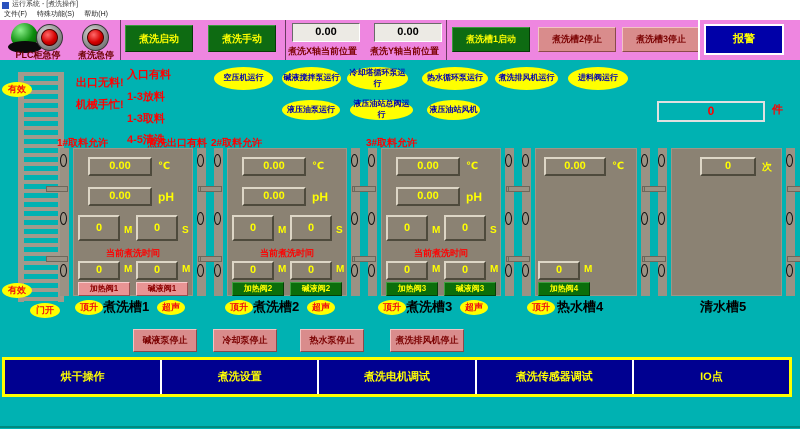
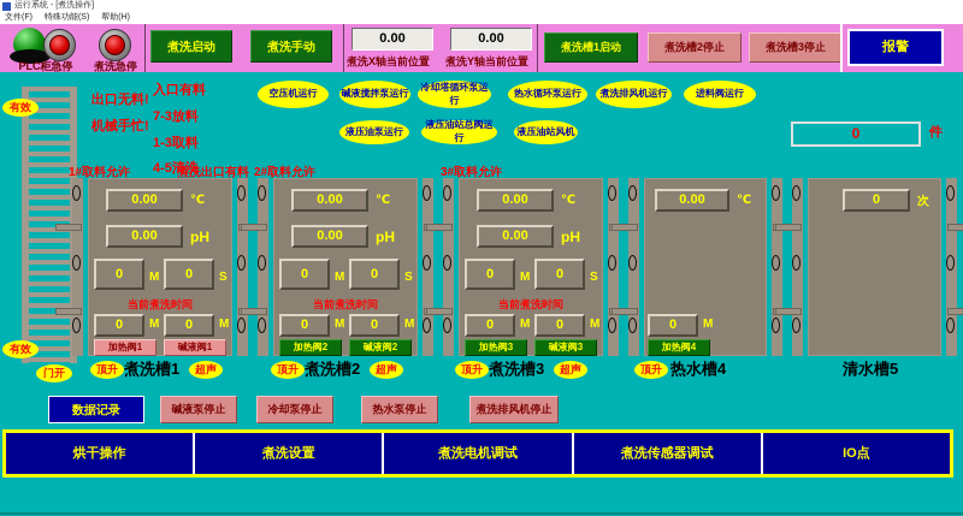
  PLC柜急停
  煮洗急停
  煮洗启动
  煮洗手动
  0.00
  0.00
  煮洗X轴当前位置
  煮洗Y轴当前位置
  煮洗槽1启动
  煮洗槽2停止
  煮洗槽3停止
  报警
  有效
  有效
  门开
  出口无料!
  机械手忙!
  入口有料
- 1-3放料
+ 7-3放料
  1-3取料
  4-5清洗
  空压机运行
  碱液搅拌泵运行
  冷却塔循环泵运行
  热水循环泵运行
  煮洗排风机运行
  进料阀运行
  液压油泵运行
  液压油站总阀运行
  液压油站风机
  0
  件
  1#取料允许
  煮洗出口有料
  2#取料允许
  3#取料允许
  0.00
  ℃
  0.00
  pH
  0
  M
  0
  S
  当前煮洗时间
  0
  M
  0
  M
  加热阀1
  碱液阀1
  0.00
  ℃
  0.00
  pH
  0
  M
  0
  S
  当前煮洗时间
  0
  M
  0
  M
  加热阀2
  碱液阀2
  0.00
  ℃
  0.00
  pH
  0
  M
  0
  S
  当前煮洗时间
  0
  M
  0
  M
  加热阀3
  碱液阀3
  0.00
  ℃
  0
  M
  加热阀4
  0
  次
  顶升
  煮洗槽1
  超声
  顶升
  煮洗槽2
  超声
  顶升
  煮洗槽3
  超声
  顶升
  热水槽4
  清水槽5
+ 数据记录
  碱液泵停止
  冷却泵停止
  热水泵停止
  煮洗排风机停止
  烘干操作
  煮洗设置
  煮洗电机调试
  煮洗传感器调试
  IO点
